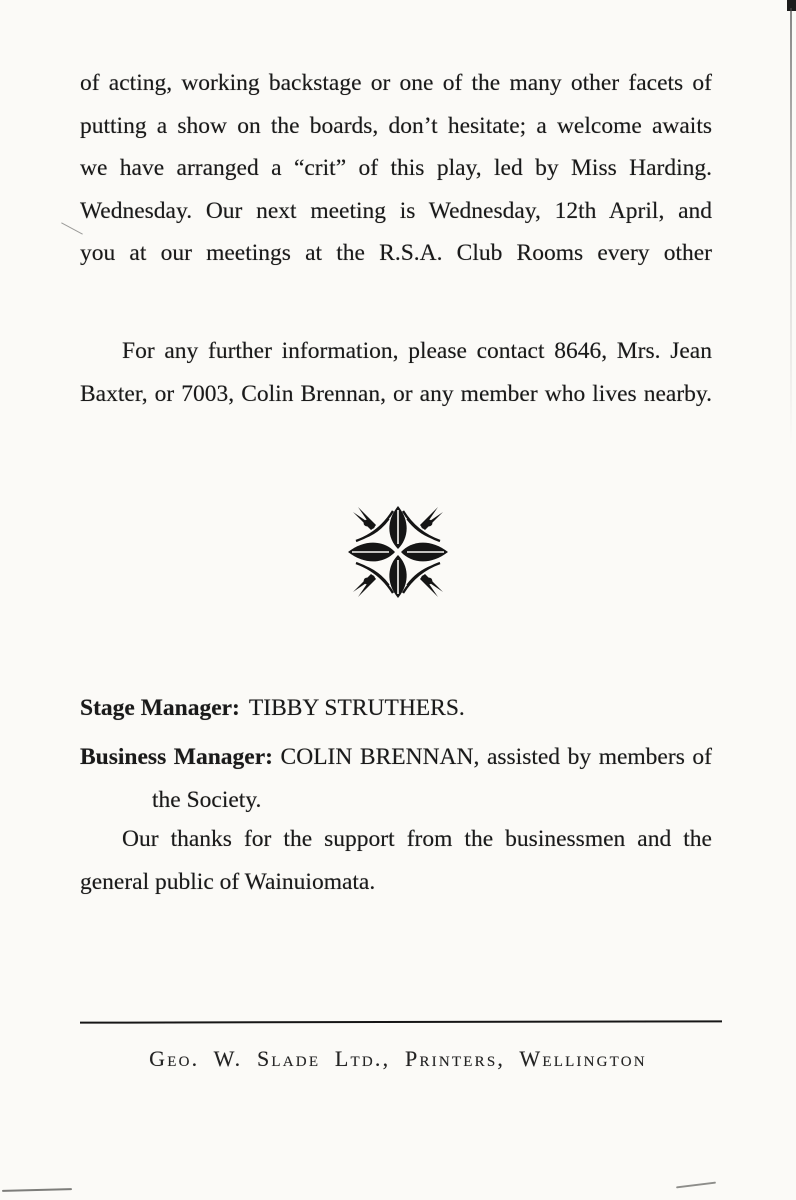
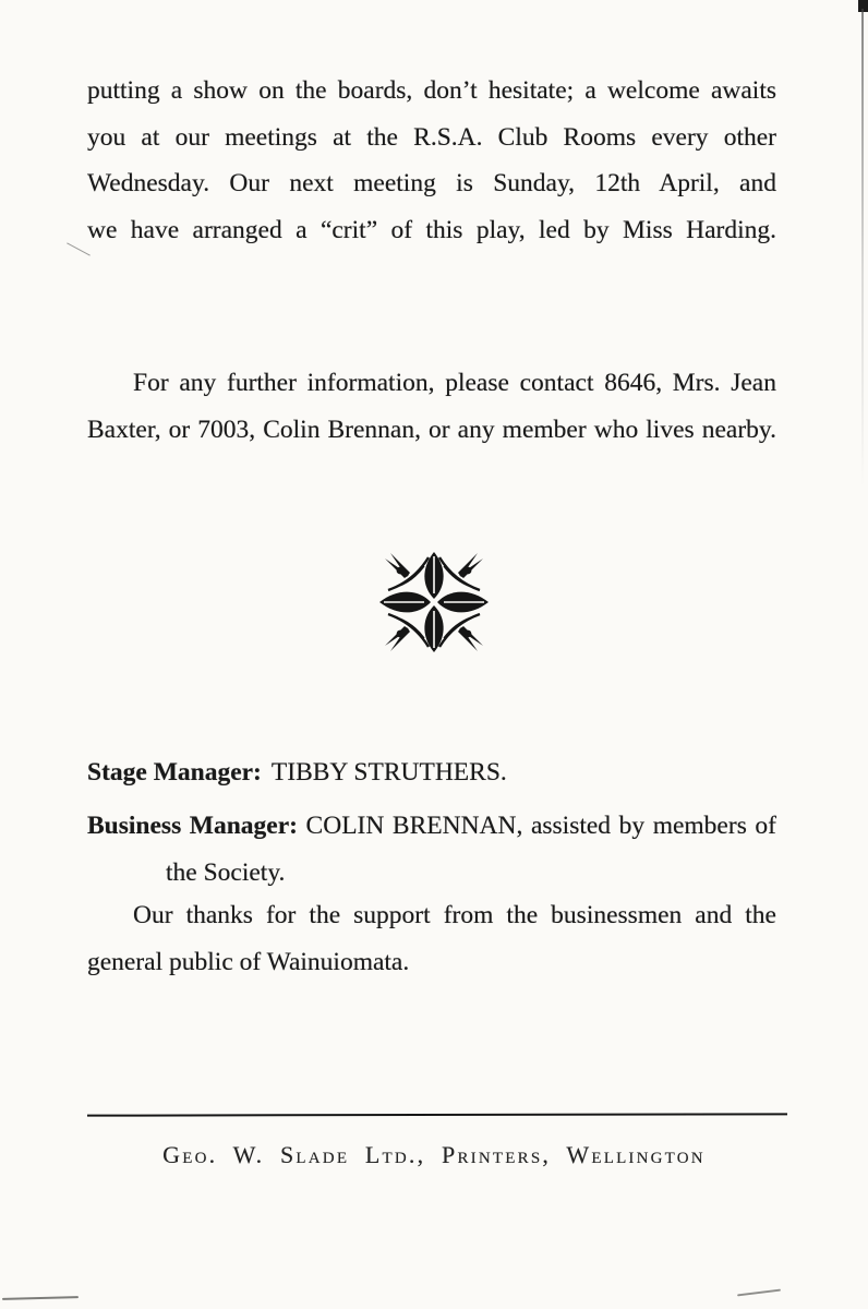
- of acting, working backstage or one of the many other facets of
  putting a show on the boards, don’t hesitate; a welcome awaits
- we have arranged a “crit” of this play, led by Miss Harding.
+ you at our meetings at the R.S.A. Club Rooms every other
- Wednesday. Our next meeting is Wednesday, 12th April, and
+ Wednesday. Our next meeting is Sunday, 12th April, and
- you at our meetings at the R.S.A. Club Rooms every other
+ we have arranged a “crit” of this play, led by Miss Harding.
  For any further information, please contact 8646, Mrs. Jean
  Baxter, or 7003, Colin Brennan, or any member who lives nearby.
  Stage Manager: TIBBY STRUTHERS.
  Business Manager: COLIN BRENNAN, assisted by members of
  the Society.
  Our thanks for the support from the businessmen and the
  general public of Wainuiomata.
  Geo. W. Slade Ltd., Printers, Wellington
